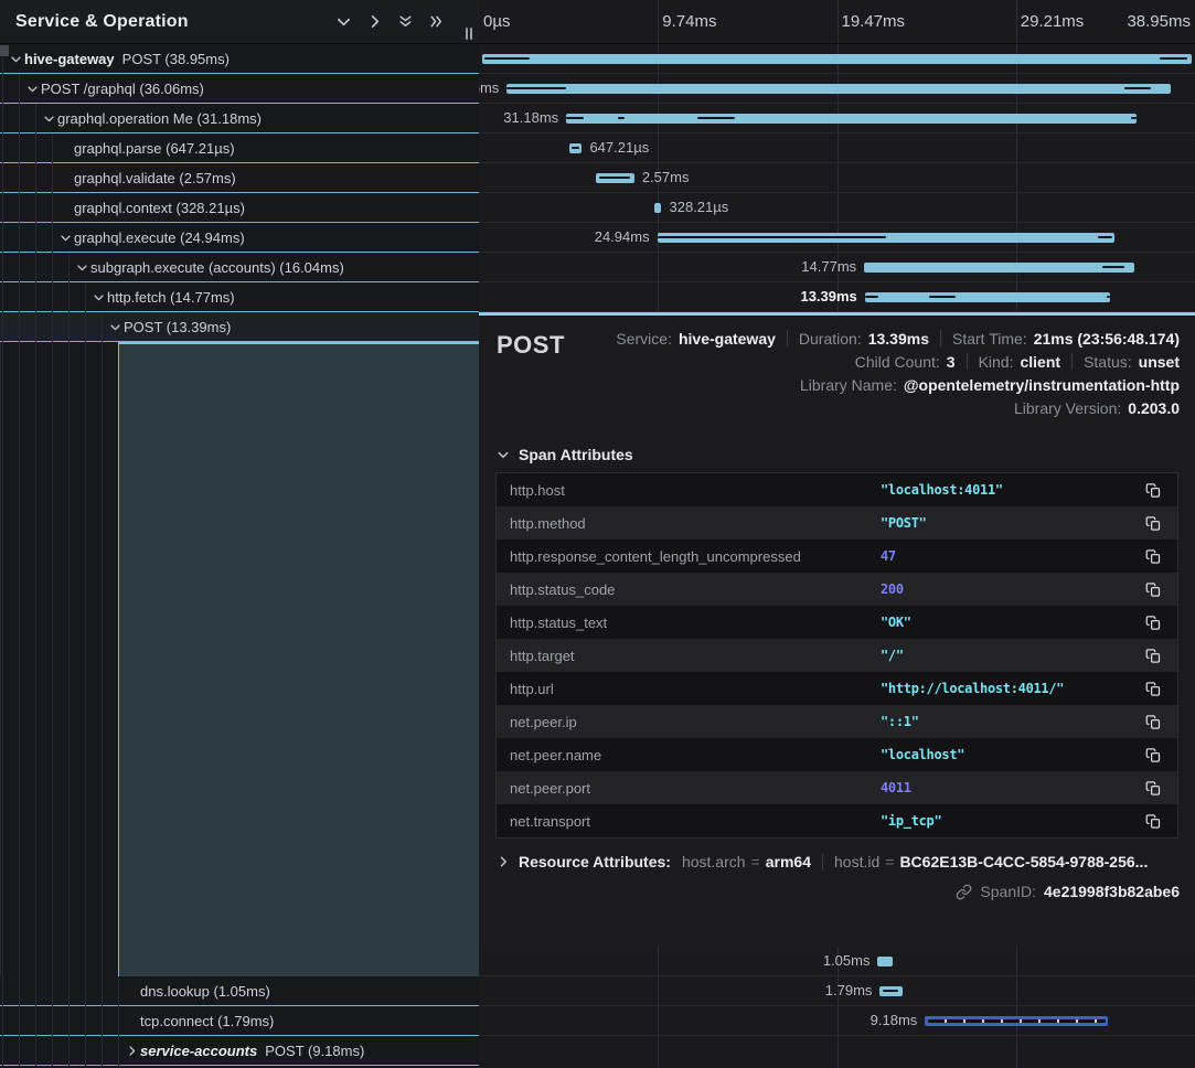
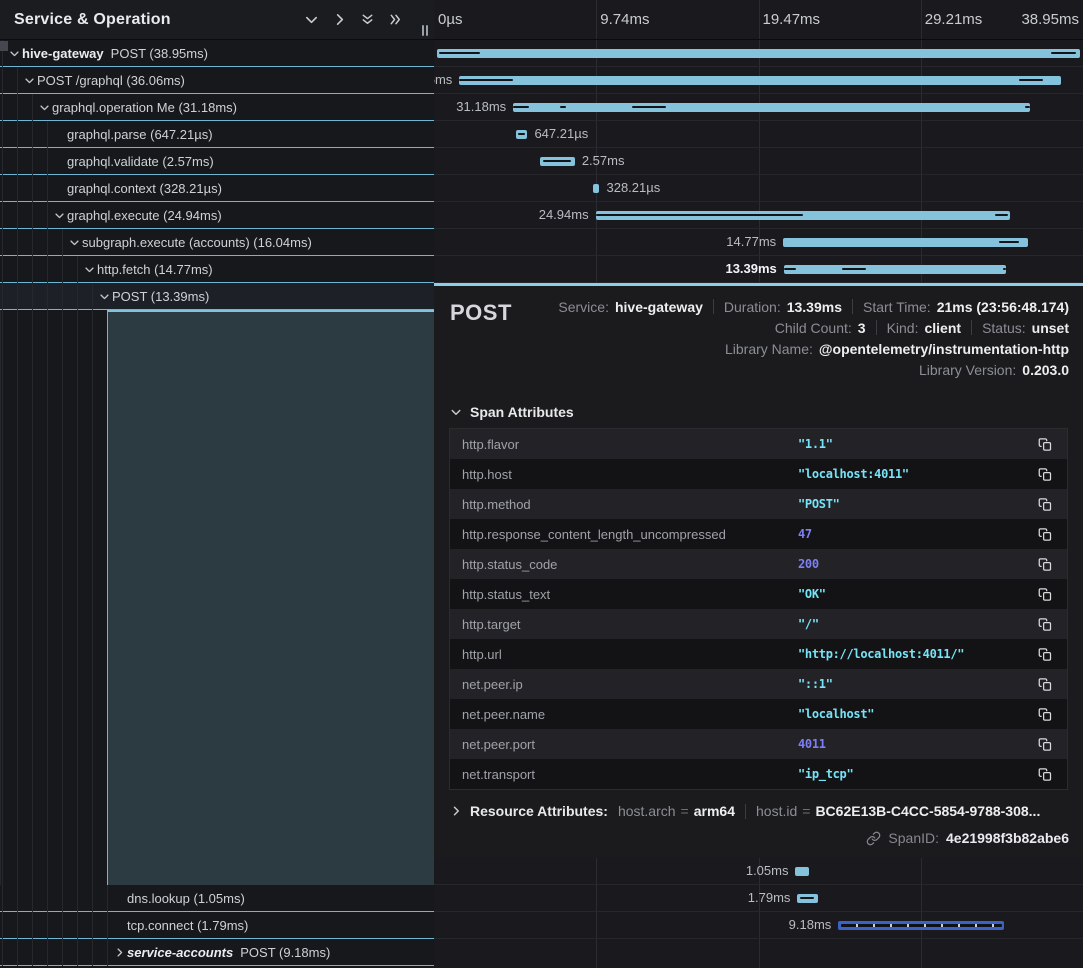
  Service & Operation
  hive-gateway
  POST (38.95ms)
  POST /graphql (36.06ms)
  graphql.operation Me (31.18ms)
  graphql.parse (647.21µs)
  graphql.validate (2.57ms)
  graphql.context (328.21µs)
  graphql.execute (24.94ms)
  subgraph.execute (accounts) (16.04ms)
  http.fetch (14.77ms)
  POST (13.39ms)
  dns.lookup (1.05ms)
  tcp.connect (1.79ms)
  service-accounts
  POST (9.18ms)
  0µs
  9.74ms
  19.47ms
  29.21ms
  38.95ms
  31.18ms
  647.21µs
  2.57ms
  328.21µs
  24.94ms
  14.77ms
  13.39ms
  POST
  Service:
  hive-gateway
  Duration:
  13.39ms
  Start Time:
  21ms (23:56:48.174)
  Child Count:
  3
  Kind:
  client
  Status:
  unset
  Library Name:
  @opentelemetry/instrumentation-http
  Library Version:
  0.203.0
  Span Attributes
+ http.flavor
+ "1.1"
  http.host
  "localhost:4011"
  http.method
  "POST"
  http.response_content_length_uncompressed
  47
  http.status_code
  200
  http.status_text
  "OK"
  http.target
  "/"
  http.url
  "http://localhost:4011/"
  net.peer.ip
  "::1"
  net.peer.name
  "localhost"
  net.peer.port
  4011
  net.transport
  "ip_tcp"
  Resource Attributes:
  host.arch
  =
  arm64
  host.id
  =
- BC62E13B-C4CC-5854-9788-256...
+ BC62E13B-C4CC-5854-9788-308...
  SpanID:
  4e21998f3b82abe6
  1.05ms
  1.79ms
  9.18ms
